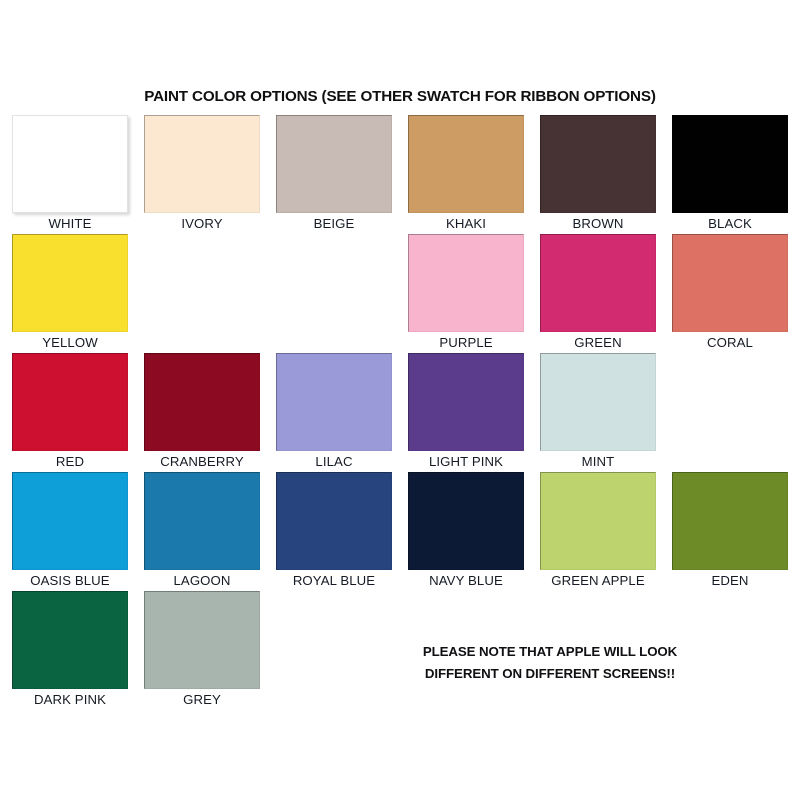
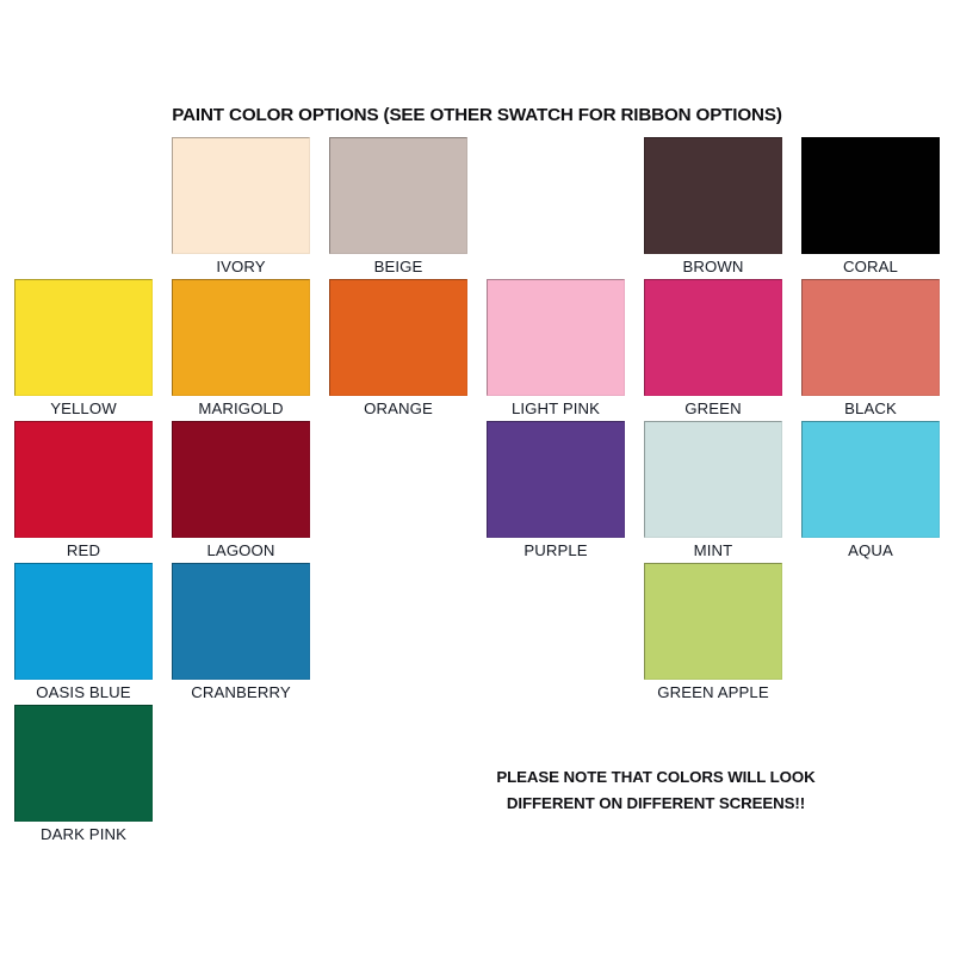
  PAINT COLOR OPTIONS (SEE OTHER SWATCH FOR RIBBON OPTIONS)
- WHITE
  IVORY
  BEIGE
- KHAKI
  BROWN
- BLACK
+ CORAL
  YELLOW
+ MARIGOLD
+ ORANGE
- PURPLE
+ LIGHT PINK
  GREEN
- CORAL
+ BLACK
  RED
- CRANBERRY
+ LAGOON
- LILAC
- LIGHT PINK
+ PURPLE
  MINT
+ AQUA
  OASIS BLUE
- LAGOON
+ CRANBERRY
- ROYAL BLUE
- NAVY BLUE
  GREEN APPLE
- EDEN
  DARK PINK
- GREY
- PLEASE NOTE THAT APPLE WILL LOOK
+ PLEASE NOTE THAT COLORS WILL LOOK
  DIFFERENT ON DIFFERENT SCREENS!!
